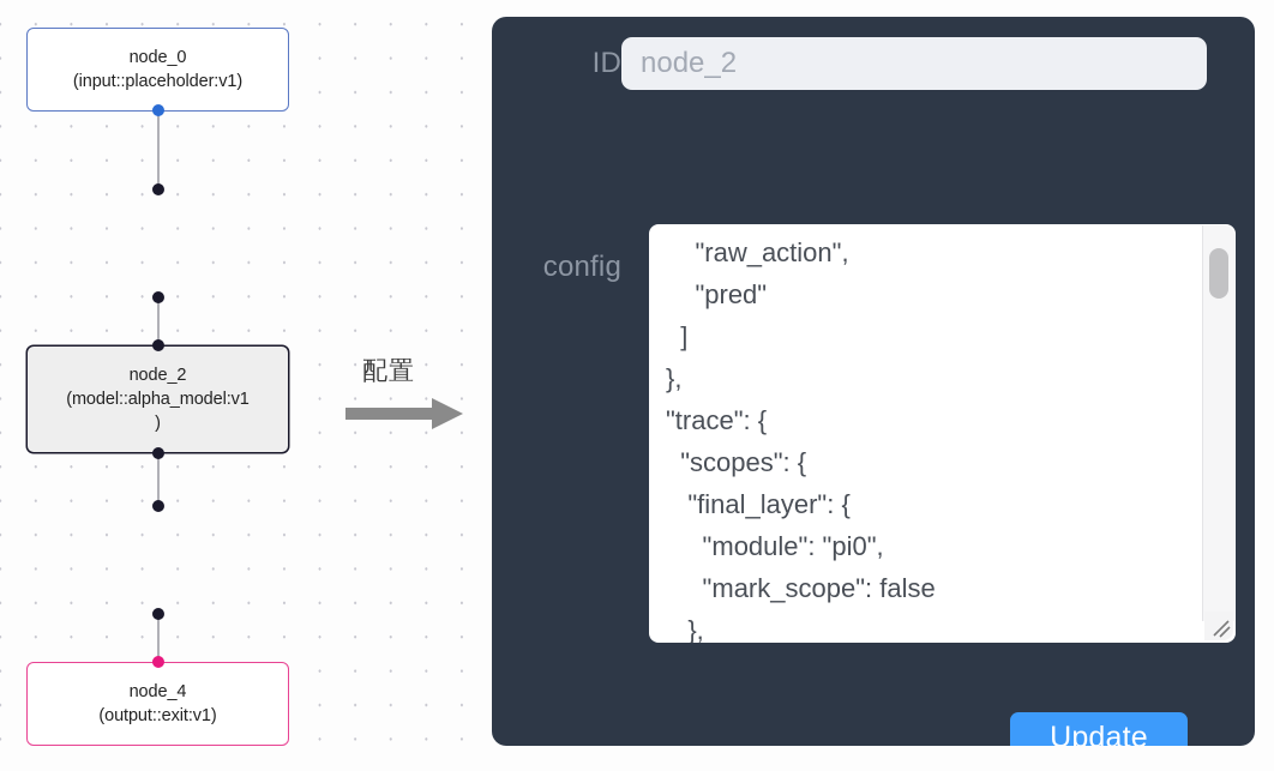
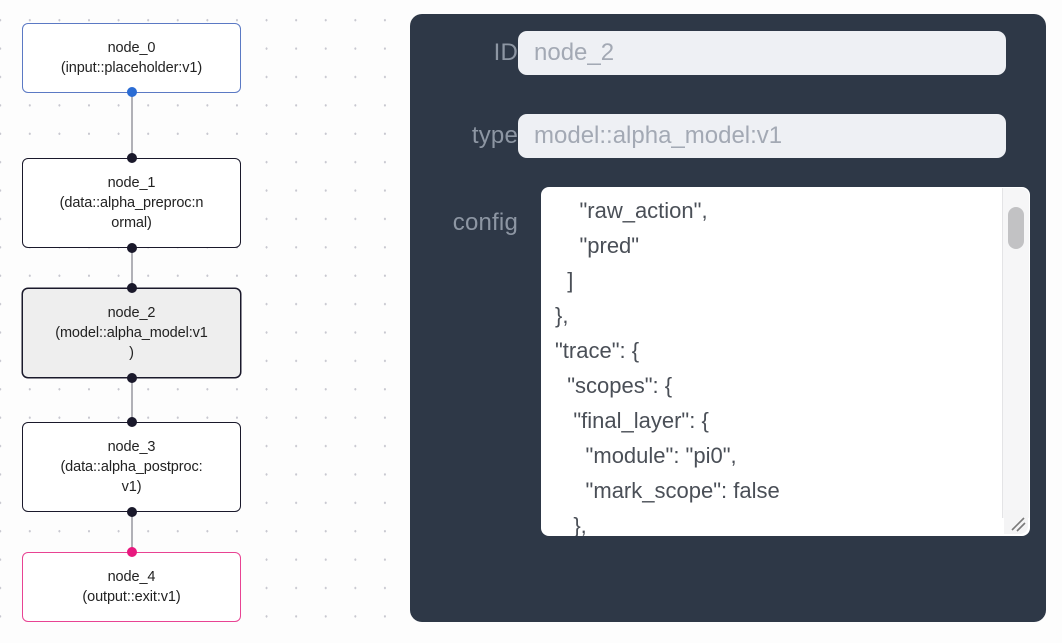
  node_0
  (input::placeholder:v1)
+ node_1
+ (data::alpha_preproc:n
+ ormal)
  node_2
  (model::alpha_model:v1
  )
+ node_3
+ (data::alpha_postproc:
+ v1)
  node_4
  (output::exit:v1)
- 配置
  ID
  node_2
+ type
+ model::alpha_model:v1
  config
  "raw_action",
  "pred"
  ]
  },
  "trace": {
  "scopes": {
  "final_layer": {
  "module": "pi0",
  "mark_scope": false
- Update
